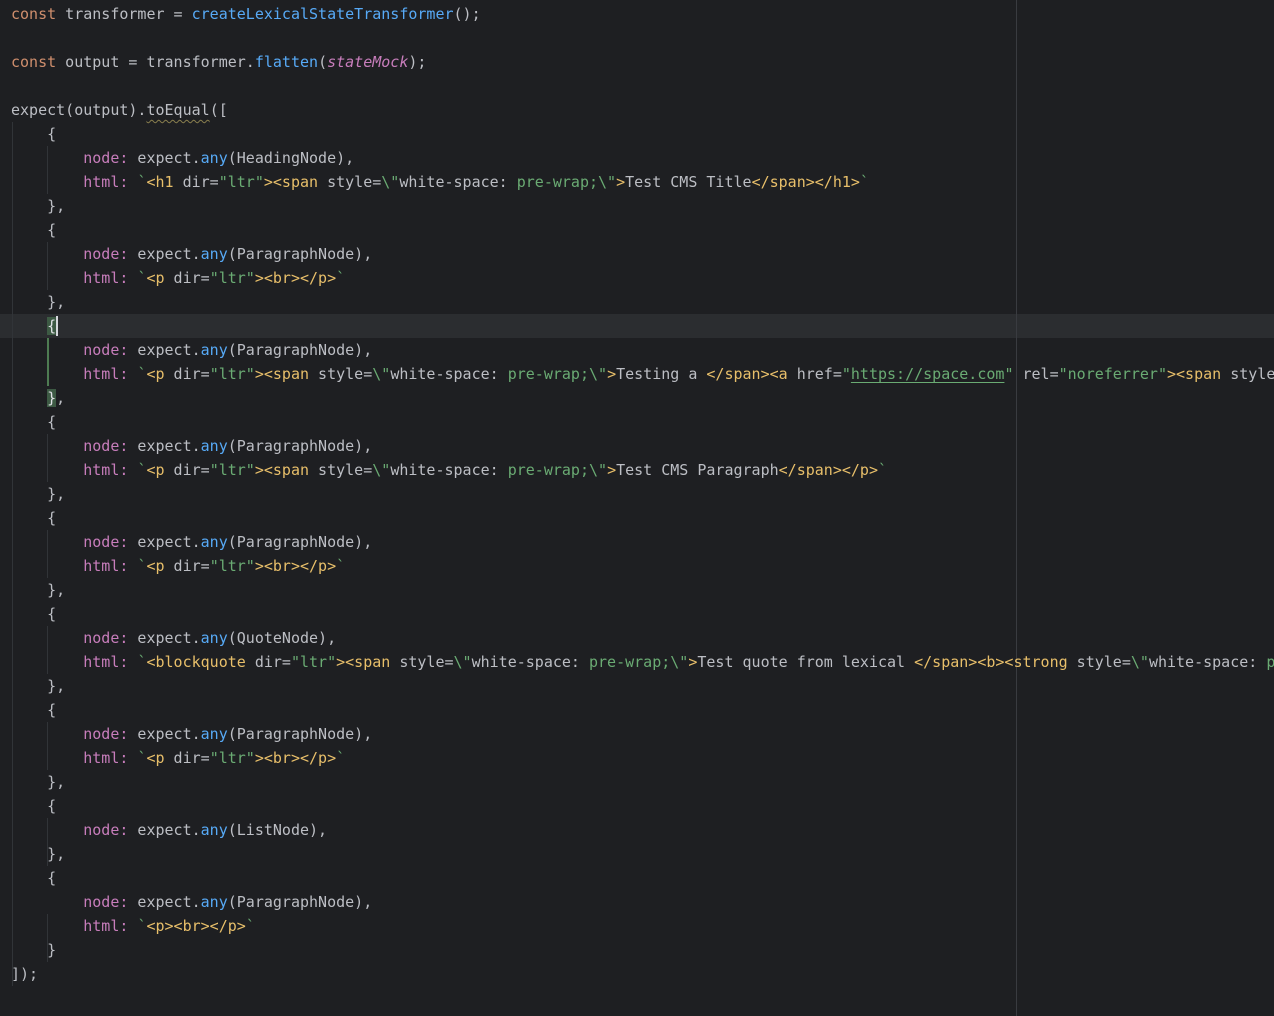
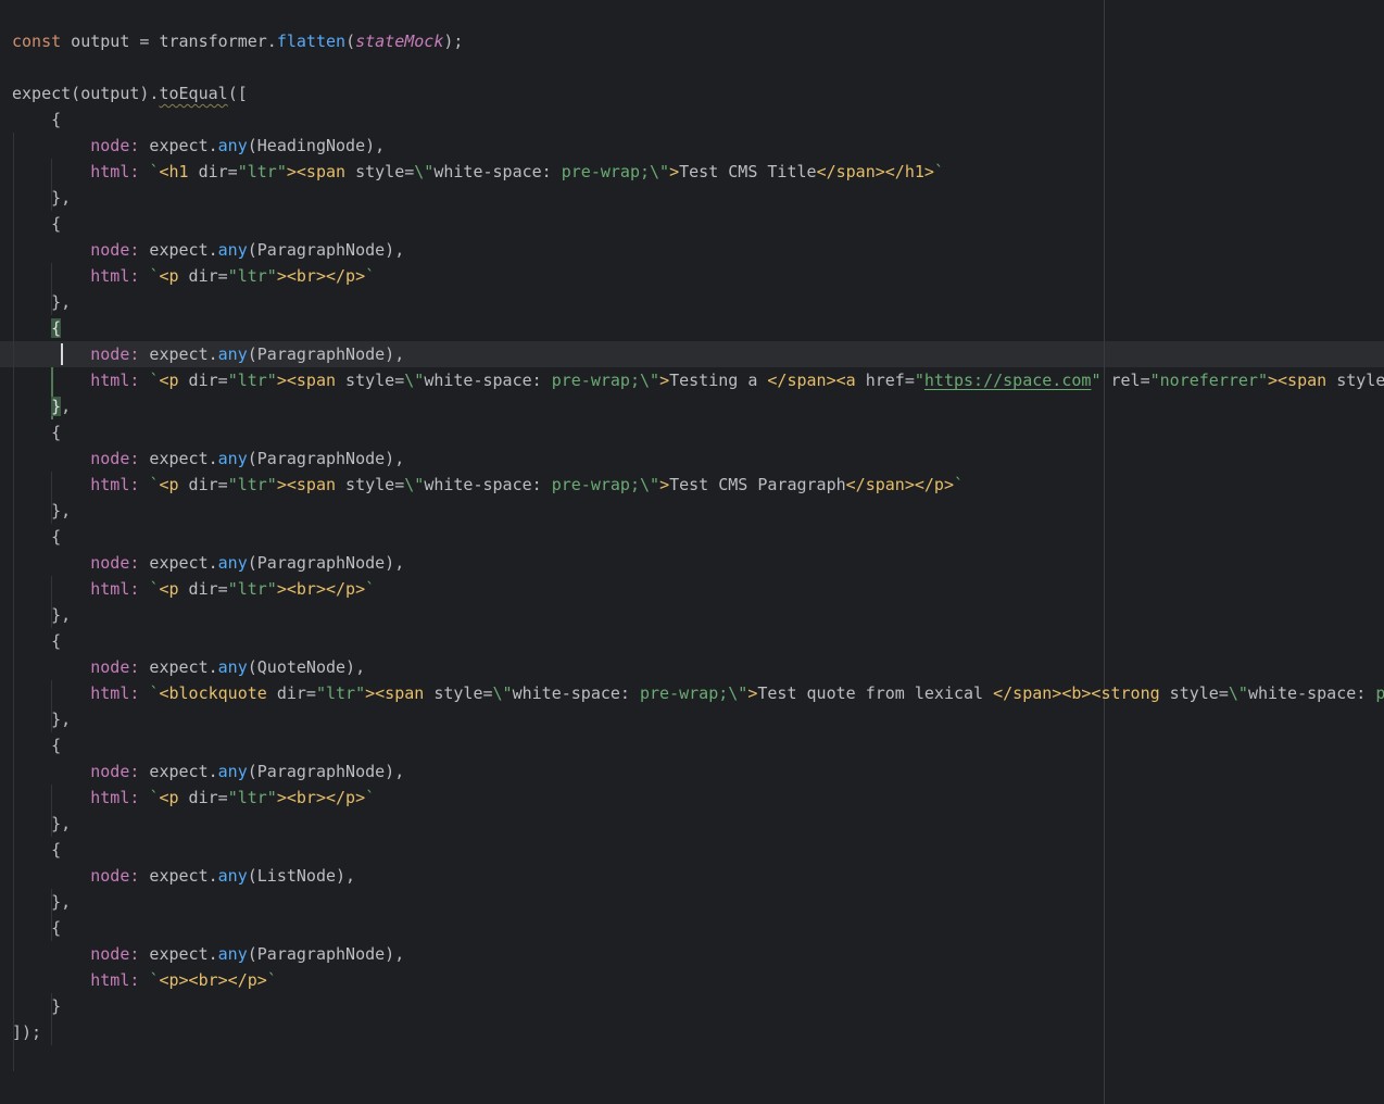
- const transformer = createLexicalStateTransformer();
  const output = transformer.flatten(stateMock);
  expect(output).toEqual([
  {
  node: expect.any(HeadingNode),
  html: `<h1 dir="ltr"><span style=\"white-space: pre-wrap;\">Test CMS Title</span></h1>`
  },
  {
  node: expect.any(ParagraphNode),
  html: `<p dir="ltr"><br></p>`
  },
  {
  node: expect.any(ParagraphNode),
  html: `<p dir="ltr"><span style=\"white-space: pre-wrap;\">Testing a </span><a href="https://space.com" rel="noreferrer"><span style
  },
  {
  node: expect.any(ParagraphNode),
  html: `<p dir="ltr"><span style=\"white-space: pre-wrap;\">Test CMS Paragraph</span></p>`
  },
  {
  node: expect.any(ParagraphNode),
  html: `<p dir="ltr"><br></p>`
  },
  {
  node: expect.any(QuoteNode),
  html: `<blockquote dir="ltr"><span style=\"white-space: pre-wrap;\">Test quote from lexical </span><b><strong style=\"white-space: p
  },
  {
  node: expect.any(ParagraphNode),
  html: `<p dir="ltr"><br></p>`
  },
  {
  node: expect.any(ListNode),
  },
  {
  node: expect.any(ParagraphNode),
  html: `<p><br></p>`
  }
  ]);
